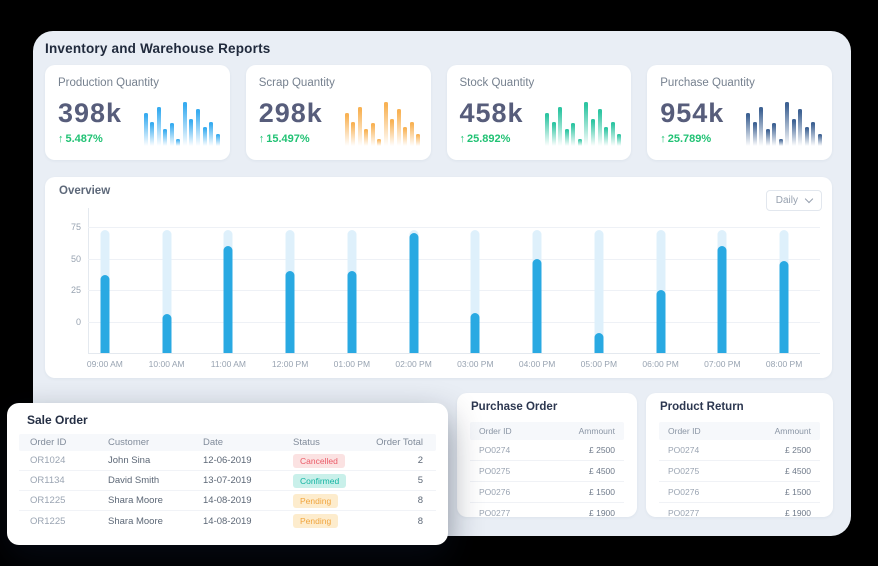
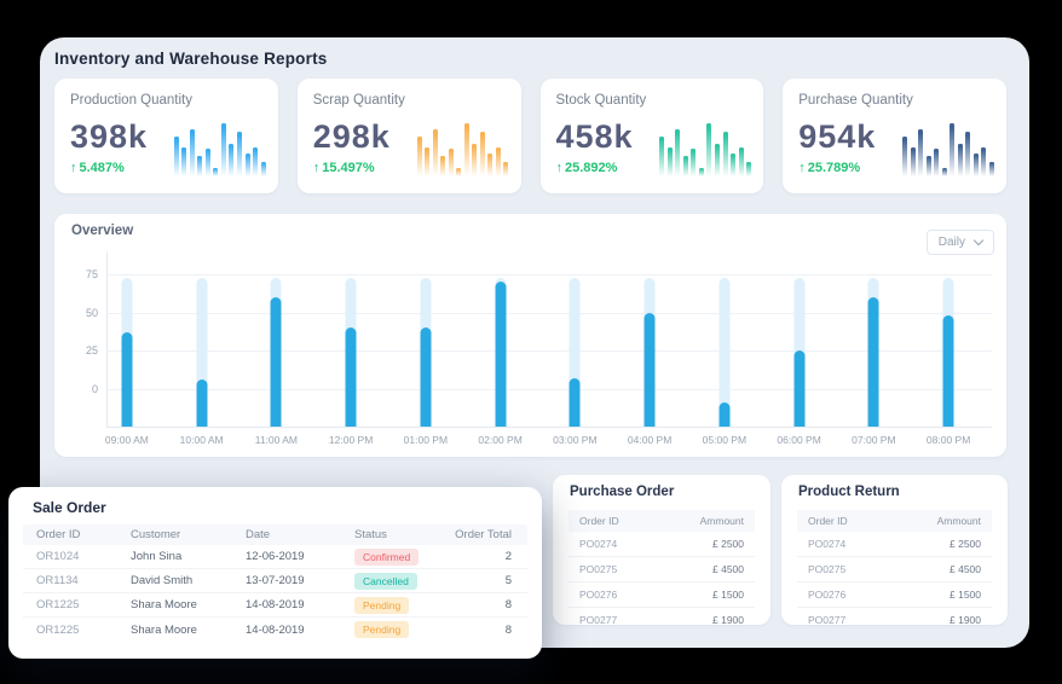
  Inventory and Warehouse Reports
  Production Quantity
  398k
  ↑ 5.487%
  Scrap Quantity
  298k
  ↑ 15.497%
  Stock Quantity
  458k
  ↑ 25.892%
  Purchase Quantity
  954k
  ↑ 25.789%
  Overview
  Daily
  75
  50
  25
  0
  09:00 AM
  10:00 AM
  11:00 AM
  12:00 PM
  01:00 PM
  02:00 PM
  03:00 PM
  04:00 PM
  05:00 PM
  06:00 PM
  07:00 PM
  08:00 PM
  Purchase Order
  Order ID
  Ammount
  PO0274
  £ 2500
  PO0275
  £ 4500
  PO0276
  £ 1500
  PO0277
  £ 1900
  Product Return
  Order ID
  Ammount
  PO0274
  £ 2500
  PO0275
  £ 4500
  PO0276
  £ 1500
  PO0277
  £ 1900
  Sale Order
  Order ID
  Customer
  Date
  Status
  Order Total
  OR1024
  John Sina
  12-06-2019
- Cancelled
+ Confirmed
  2
  OR1134
  David Smith
  13-07-2019
- Confirmed
+ Cancelled
  5
  OR1225
  Shara Moore
  14-08-2019
  Pending
  8
  OR1225
  Shara Moore
  14-08-2019
  Pending
  8
